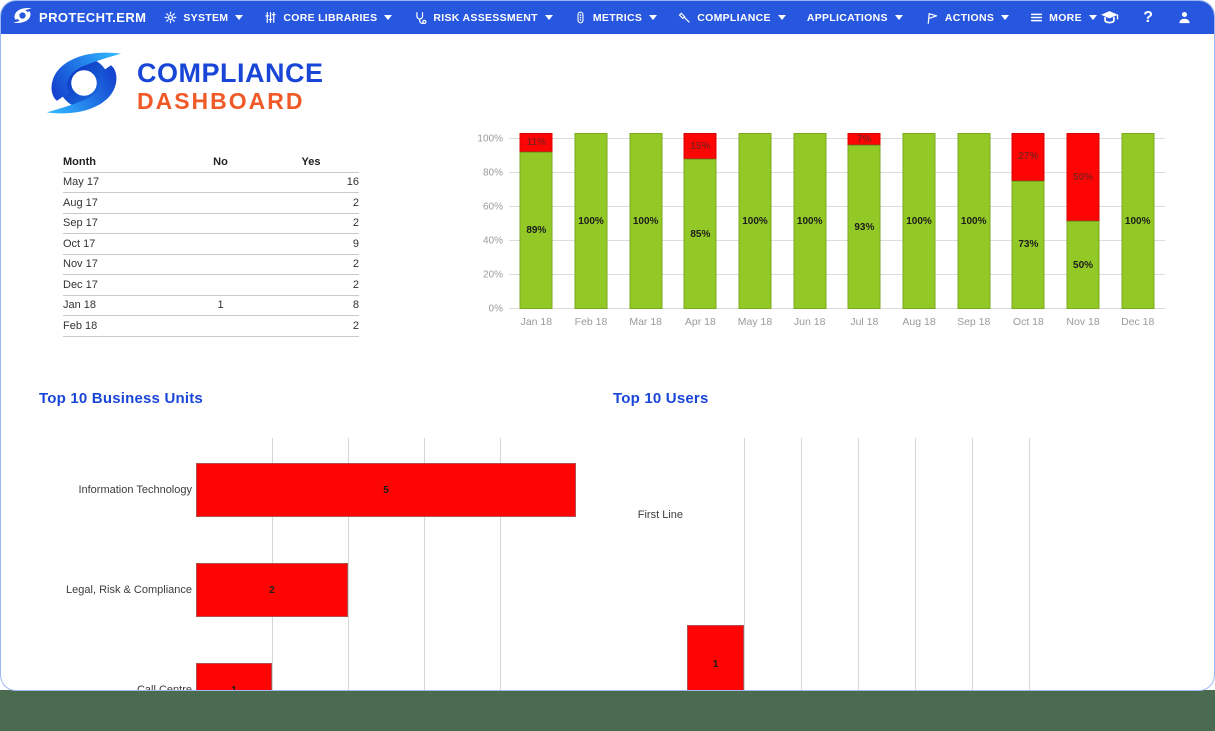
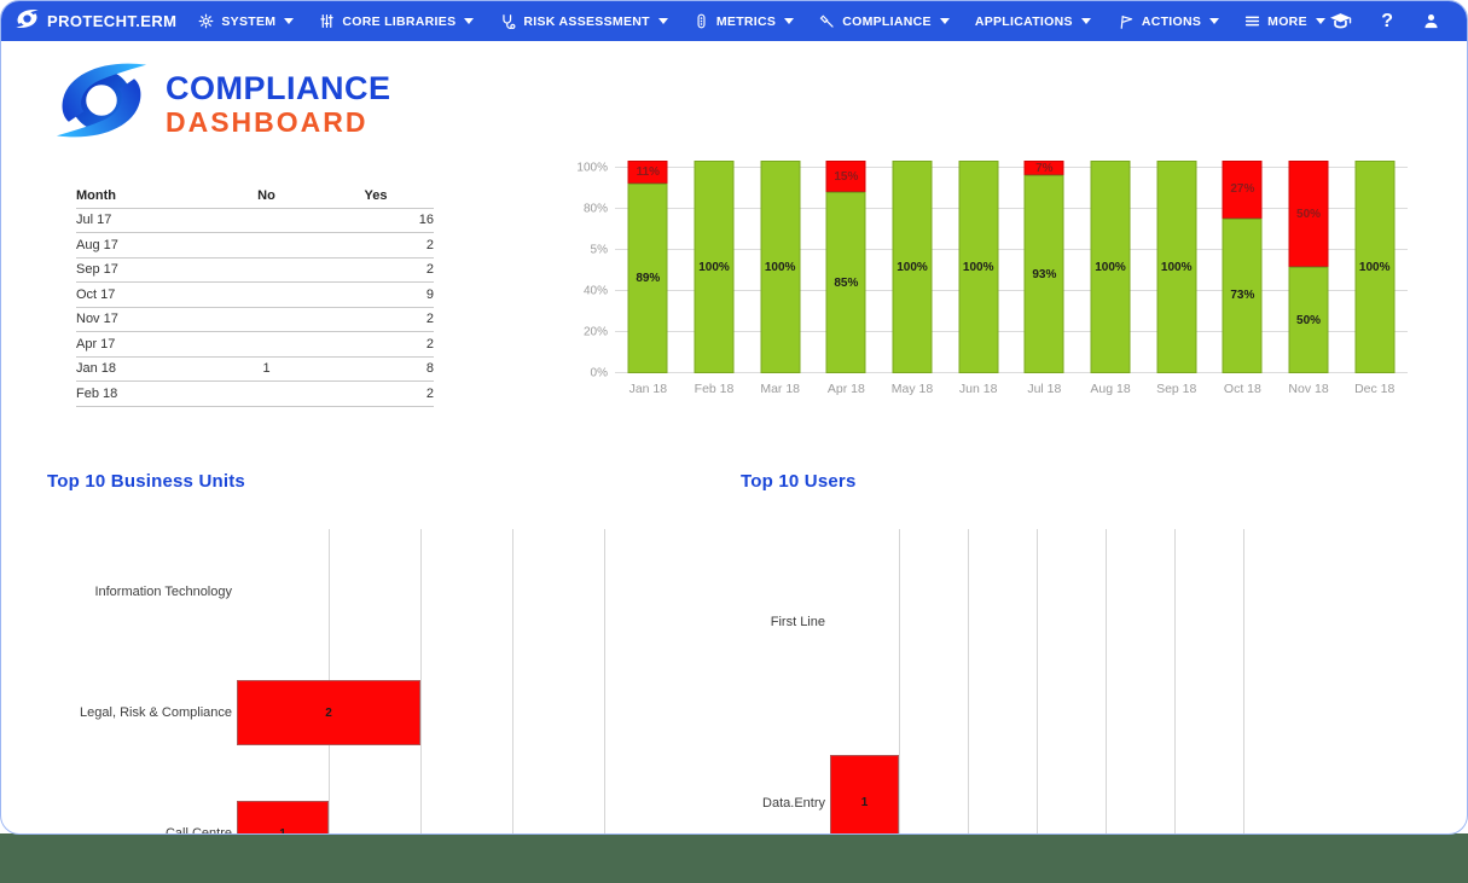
  PROTECHT.ERM
  SYSTEM
  CORE LIBRARIES
  RISK ASSESSMENT
  METRICS
  COMPLIANCE
  APPLICATIONS
  ACTIONS
  MORE
  ?
  COMPLIANCE
  DASHBOARD
  Month
  No
  Yes
- May 17
+ Jul 17
  16
  Aug 17
  2
  Sep 17
  2
  Oct 17
  9
  Nov 17
  2
- Dec 17
+ Apr 17
  2
  Jan 18
  1
  8
  Feb 18
  2
  0%
  20%
  40%
- 60%
+ 5%
  80%
  100%
  11%
  89%
  Jan 18
  100%
  Feb 18
  100%
  Mar 18
  15%
  85%
  Apr 18
  100%
  May 18
  100%
  Jun 18
  7%
  93%
  Jul 18
  100%
  Aug 18
  100%
  Sep 18
  27%
  73%
  Oct 18
  50%
  50%
  Nov 18
  100%
  Dec 18
  Top 10 Business Units
  Top 10 Users
  Information Technology
- 5
  Legal, Risk & Compliance
  2
  First Line
+ Data.Entry
  1
